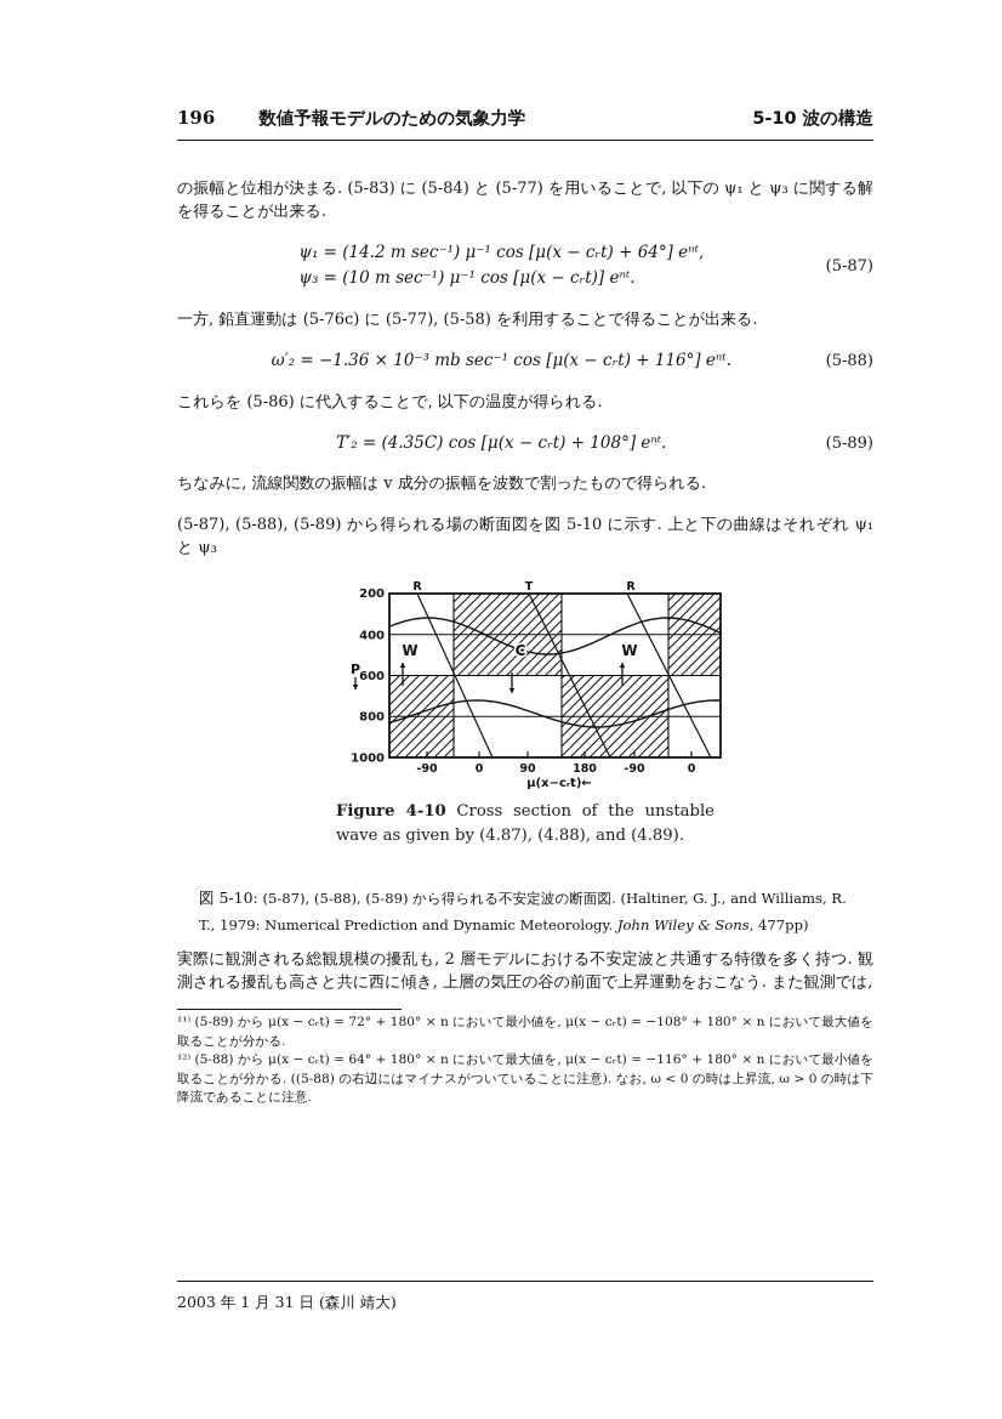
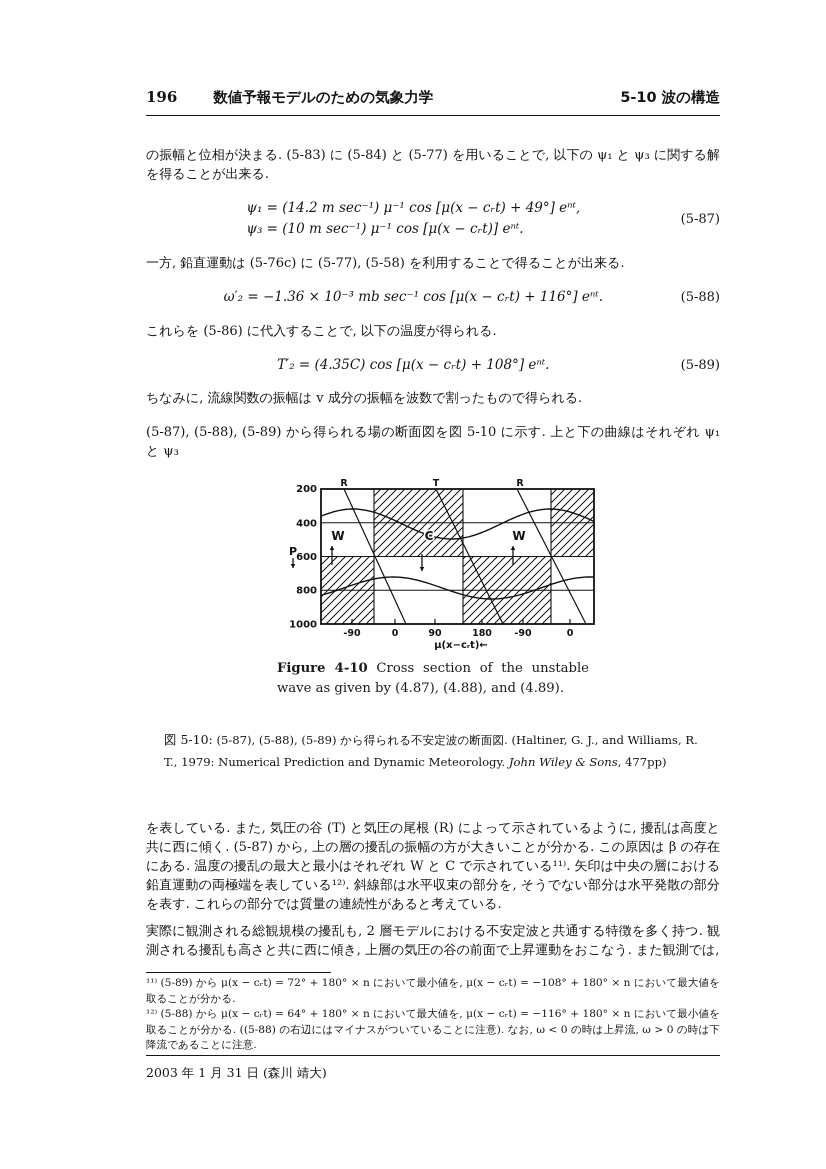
  196
  数値予報モデルのための気象力学
  5-10 波の構造
  の振幅と位相が決まる. (5-83) に (5-84) と (5-77) を用いることで, 以下の ψ₁ と ψ₃ に関する解を得ることが出来る.
- ψ₁ = (14.2 m sec⁻¹) μ⁻¹ cos [μ(x − cᵣt) + 64°] eⁿᵗ,
+ ψ₁ = (14.2 m sec⁻¹) μ⁻¹ cos [μ(x − cᵣt) + 49°] eⁿᵗ,
  ψ₃ = (10 m sec⁻¹) μ⁻¹ cos [μ(x − cᵣt)] eⁿᵗ.
  (5-87)
  一方, 鉛直運動は (5-76c) に (5-77), (5-58) を利用することで得ることが出来る.
  ω′₂ = −1.36 × 10⁻³ mb sec⁻¹ cos [μ(x − cᵣt) + 116°] eⁿᵗ.
  (5-88)
  これらを (5-86) に代入することで, 以下の温度が得られる.
  T′₂ = (4.35C) cos [μ(x − cᵣt) + 108°] eⁿᵗ.
  (5-89)
  ちなみに, 流線関数の振幅は v 成分の振幅を波数で割ったもので得られる.
  (5-87), (5-88), (5-89) から得られる場の断面図を図 5-10 に示す. 上と下の曲線はそれぞれ ψ₁ と ψ₃
  W
  C
  W
  R
  T
  R
  200
  400
  600
  800
  1000
  P
  -90
  0
  90
  180
  -90
  0
  μ(x−cᵣt)←
  Figure 4-10 Cross section of the unstable wave as given by (4.87), (4.88), and (4.89).
  図 5-10: (5-87), (5-88), (5-89) から得られる不安定波の断面図. (Haltiner, G. J., and Williams, R. T., 1979: Numerical Prediction and Dynamic Meteorology. John Wiley & Sons, 477pp)
+ を表している. また, 気圧の谷 (T) と気圧の尾根 (R) によって示されているように, 擾乱は高度と共に西に傾く. (5-87) から, 上の層の擾乱の振幅の方が大きいことが分かる. この原因は β の存在にある. 温度の擾乱の最大と最小はそれぞれ W と C で示されている¹¹⁾. 矢印は中央の層における鉛直運動の両極端を表している¹²⁾. 斜線部は水平収束の部分を, そうでない部分は水平発散の部分を表す. これらの部分では質量の連続性があると考えている.
  実際に観測される総観規模の擾乱も, 2 層モデルにおける不安定波と共通する特徴を多く持つ. 観測される擾乱も高さと共に西に傾き, 上層の気圧の谷の前面で上昇運動をおこなう. また観測では,
  ¹¹⁾ (5-89) から μ(x − cᵣt) = 72° + 180° × n において最小値を, μ(x − cᵣt) = −108° + 180° × n において最大値を取ることが分かる.
  ¹²⁾ (5-88) から μ(x − cᵣt) = 64° + 180° × n において最大値を, μ(x − cᵣt) = −116° + 180° × n において最小値を取ることが分かる. ((5-88) の右辺にはマイナスがついていることに注意). なお, ω < 0 の時は上昇流, ω > 0 の時は下降流であることに注意.
  2003 年 1 月 31 日 (森川 靖大)
